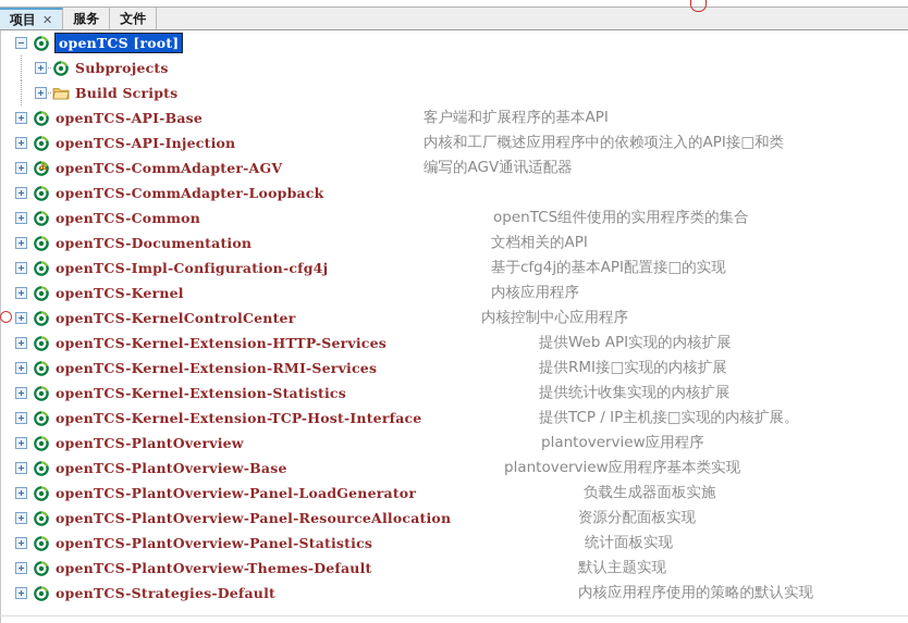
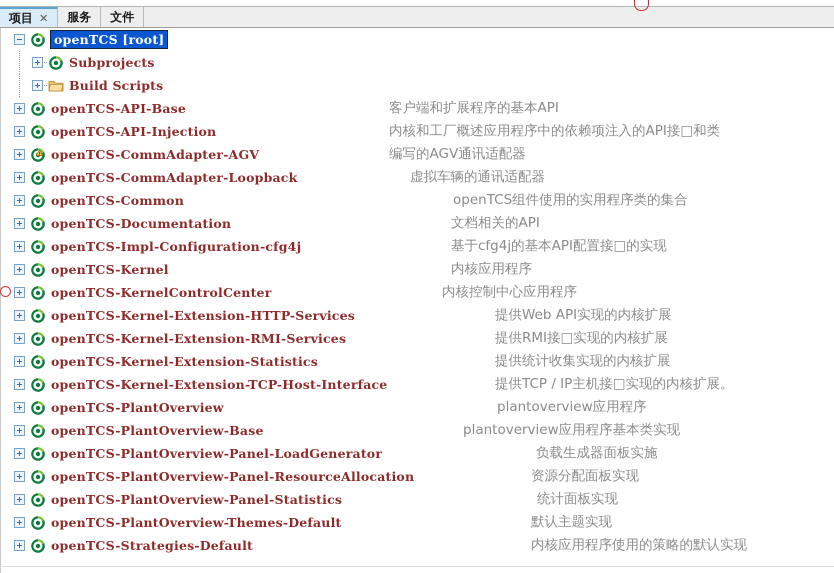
  项目
  ✕
  服务
  文件
  openTCS [root]
  Subprojects
  Build Scripts
  openTCS-API-Base
  openTCS-API-Injection
  openTCS-CommAdapter-AGV
  openTCS-CommAdapter-Loopback
  openTCS-Common
  openTCS-Documentation
  openTCS-Impl-Configuration-cfg4j
  openTCS-Kernel
  openTCS-KernelControlCenter
  openTCS-Kernel-Extension-HTTP-Services
  openTCS-Kernel-Extension-RMI-Services
  openTCS-Kernel-Extension-Statistics
  openTCS-Kernel-Extension-TCP-Host-Interface
  openTCS-PlantOverview
  openTCS-PlantOverview-Base
  openTCS-PlantOverview-Panel-LoadGenerator
  openTCS-PlantOverview-Panel-ResourceAllocation
  openTCS-PlantOverview-Panel-Statistics
  openTCS-PlantOverview-Themes-Default
  openTCS-Strategies-Default
  客户端和扩展程序的基本API
  内核和工厂概述应用程序中的依赖项注入的API接□和类
  编写的AGV通讯适配器
+ 虚拟车辆的通讯适配器
  openTCS组件使用的实用程序类的集合
  文档相关的API
  基于cfg4j的基本API配置接□的实现
  内核应用程序
  内核控制中心应用程序
  提供Web API实现的内核扩展
  提供RMI接□实现的内核扩展
  提供统计收集实现的内核扩展
  提供TCP / IP主机接□实现的内核扩展。
  plantoverview应用程序
  plantoverview应用程序基本类实现
  负载生成器面板实施
  资源分配面板实现
  统计面板实现
  默认主题实现
  内核应用程序使用的策略的默认实现
